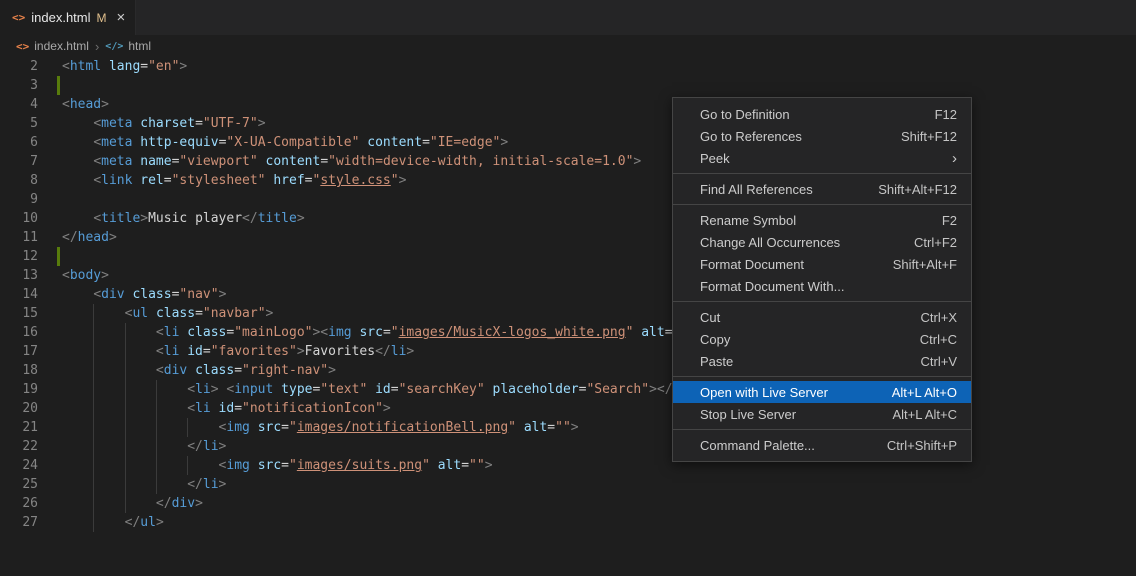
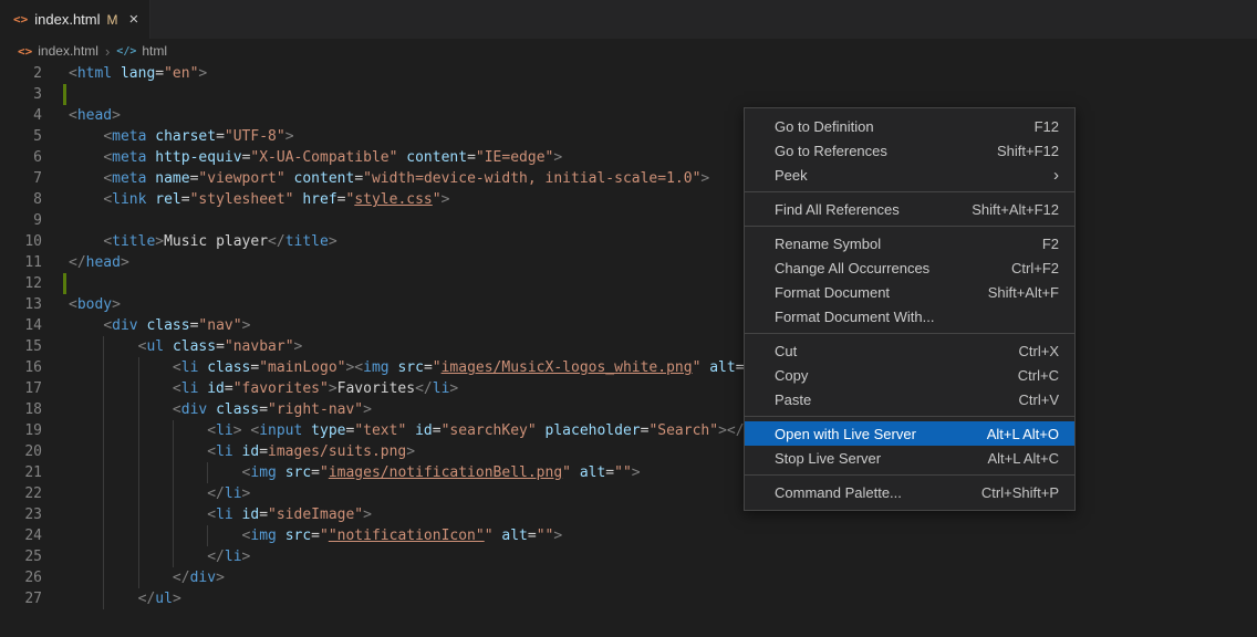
  <>
  index.html
  M
  ×
  <>
  index.html
  ›
  </>
  html
  2
  <html lang="en">
  3
  4
  <head>
  5
- <meta charset="UTF-7">
+ <meta charset="UTF-8">
  6
  <meta http-equiv="X-UA-Compatible" content="IE=edge">
  7
  <meta name="viewport" content="width=device-width, initial-scale=1.0">
  8
  <link rel="stylesheet" href="style.css">
  9
  10
  <title>Music player</title>
  11
  </head>
  12
  13
  <body>
  14
  <div class="nav">
  15
  <ul class="navbar">
  16
  <li class="mainLogo"><img src="images/MusicX-logos_white.png" alt=
  17
  <li id="favorites">Favorites</li>
  18
  <div class="right-nav">
  19
  <li> <input type="text" id="searchKey" placeholder="Search"></
  20
- <li id="notificationIcon">
+ <li id=images/suits.png>
  21
  <img src="images/notificationBell.png" alt="">
  22
  </li>
+ 23
+ <li id="sideImage">
  24
- <img src="images/suits.png" alt="">
+ <img src=""notificationIcon"" alt="">
  25
  </li>
  26
  </div>
  27
  </ul>
  Go to Definition
  F12
  Go to References
  Shift+F12
  Peek
  ›
  Find All References
  Shift+Alt+F12
  Rename Symbol
  F2
  Change All Occurrences
  Ctrl+F2
  Format Document
  Shift+Alt+F
  Format Document With...
  Cut
  Ctrl+X
  Copy
  Ctrl+C
  Paste
  Ctrl+V
  Open with Live Server
  Alt+L Alt+O
  Stop Live Server
  Alt+L Alt+C
  Command Palette...
  Ctrl+Shift+P
